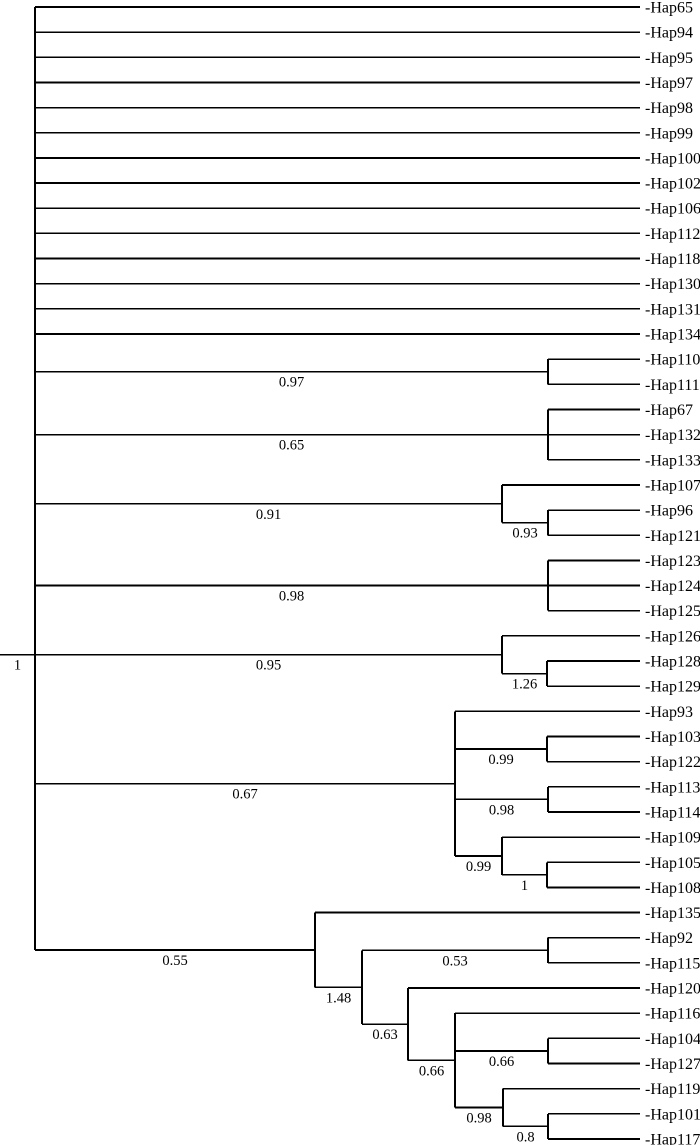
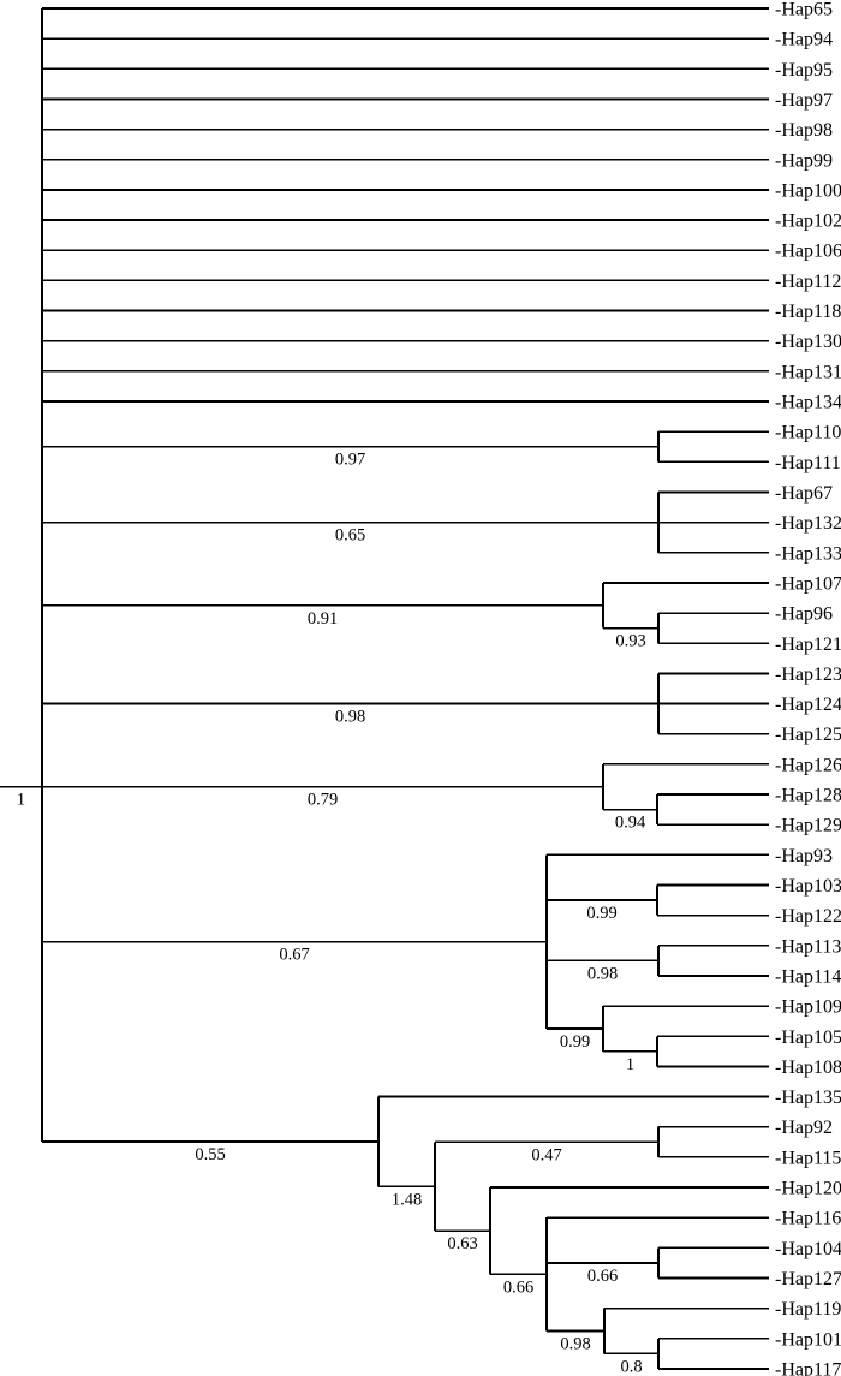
  1
  -Hap65
  -Hap94
  -Hap95
  -Hap97
  -Hap98
  -Hap99
  -Hap100
  -Hap102
  -Hap106
  -Hap112
  -Hap118
  -Hap130
  -Hap131
  -Hap134
  0.97
  -Hap110
  -Hap111
  0.65
  -Hap67
  -Hap132
  -Hap133
  0.91
  -Hap107
  0.93
  -Hap96
  -Hap121
  0.98
  -Hap123
  -Hap124
  -Hap125
- 0.95
+ 0.79
  -Hap126
- 1.26
+ 0.94
  -Hap128
  -Hap129
  0.67
  -Hap93
  0.99
  -Hap103
  -Hap122
  0.98
  -Hap113
  -Hap114
  0.99
  -Hap109
  1
  -Hap105
  -Hap108
  0.55
  -Hap135
  1.48
- 0.53
+ 0.47
  -Hap92
  -Hap115
  0.63
  -Hap120
  0.66
  -Hap116
  0.66
  -Hap104
  -Hap127
  0.98
  -Hap119
  0.8
  -Hap101
  -Hap117
